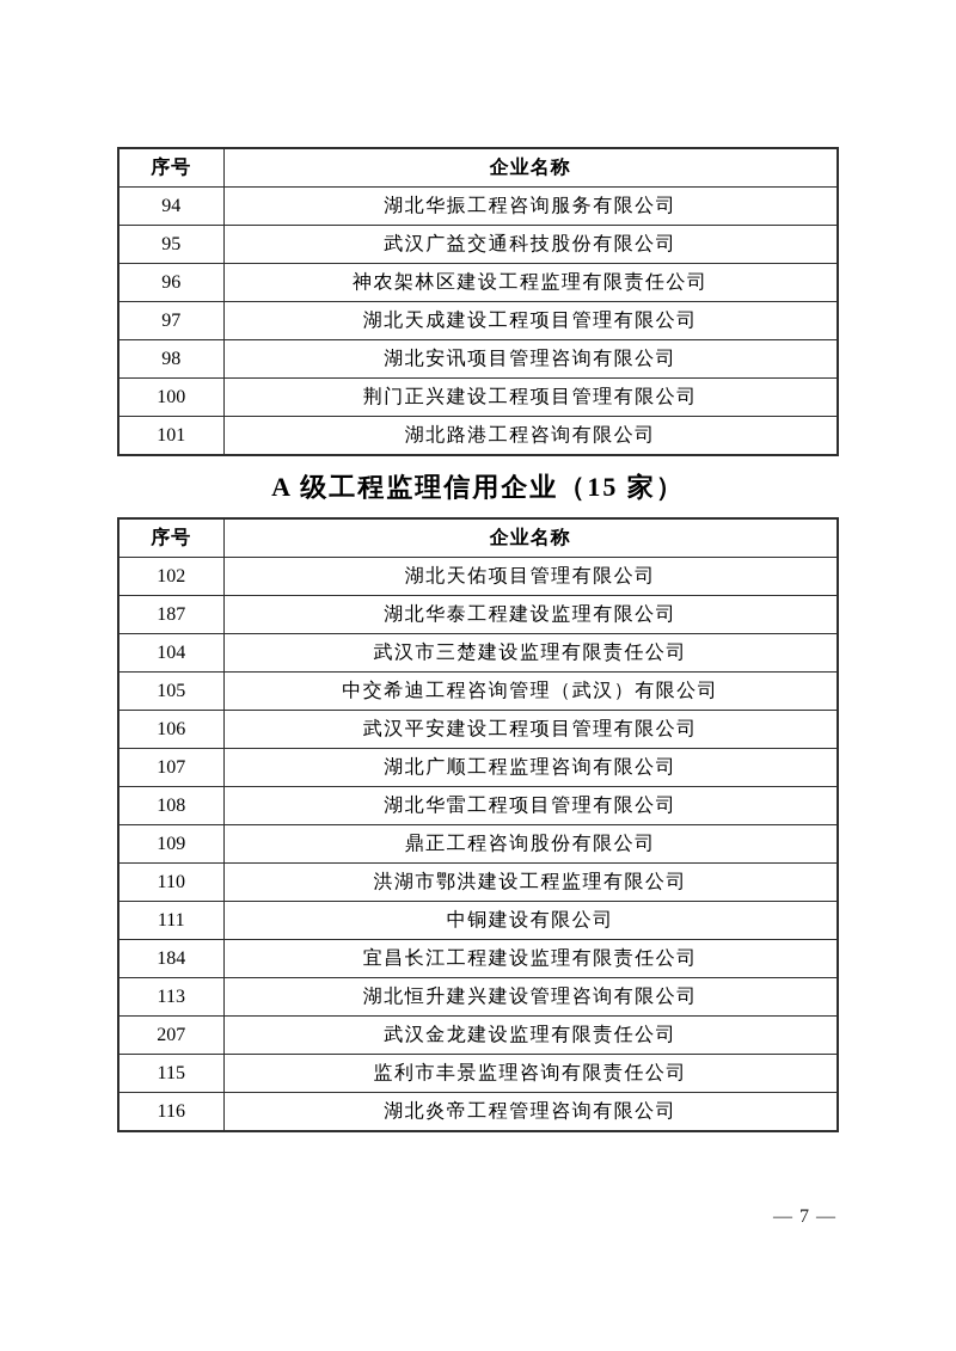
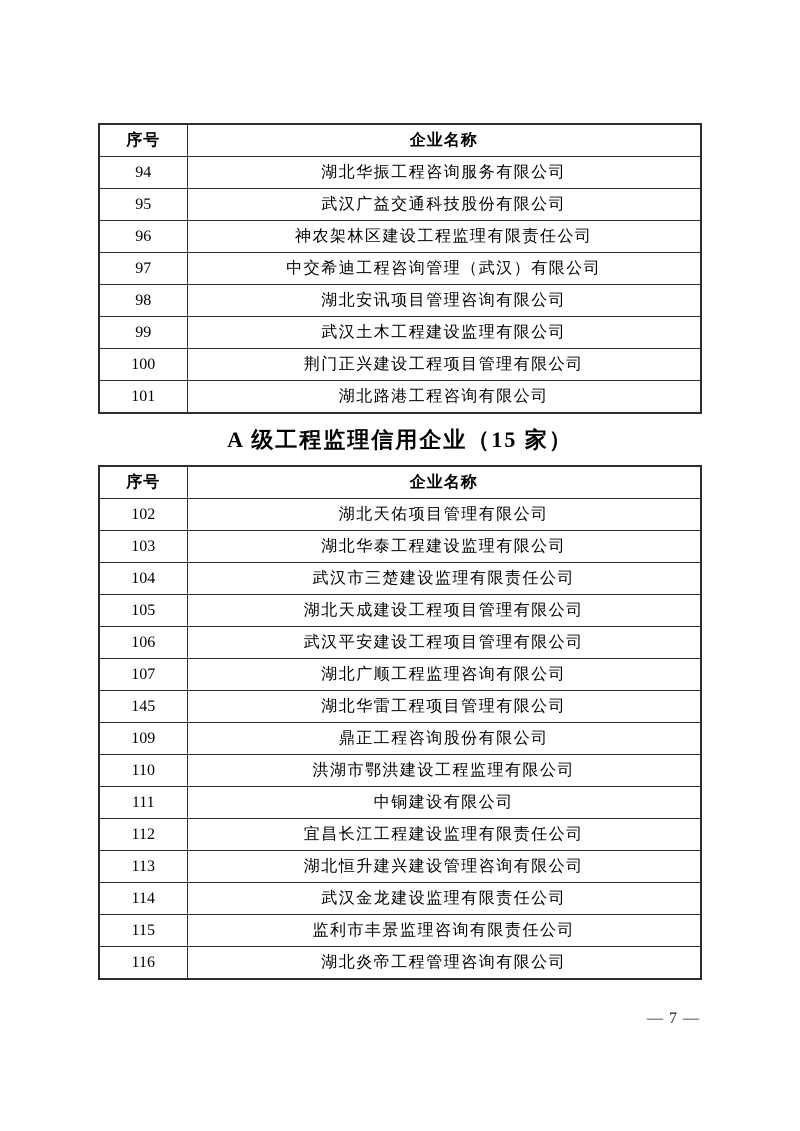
  序号	企业名称
  94	湖北华振工程咨询服务有限公司
  95	武汉广益交通科技股份有限公司
  96	神农架林区建设工程监理有限责任公司
- 97	湖北天成建设工程项目管理有限公司
+ 97	中交希迪工程咨询管理（武汉）有限公司
  98	湖北安讯项目管理咨询有限公司
+ 99	武汉土木工程建设监理有限公司
  100	荆门正兴建设工程项目管理有限公司
  101	湖北路港工程咨询有限公司
  A 级工程监理信用企业（15 家）
  序号	企业名称
  102	湖北天佑项目管理有限公司
- 187	湖北华泰工程建设监理有限公司
+ 103	湖北华泰工程建设监理有限公司
  104	武汉市三楚建设监理有限责任公司
- 105	中交希迪工程咨询管理（武汉）有限公司
+ 105	湖北天成建设工程项目管理有限公司
  106	武汉平安建设工程项目管理有限公司
  107	湖北广顺工程监理咨询有限公司
- 108	湖北华雷工程项目管理有限公司
+ 145	湖北华雷工程项目管理有限公司
  109	鼎正工程咨询股份有限公司
  110	洪湖市鄂洪建设工程监理有限公司
  111	中铜建设有限公司
- 184	宜昌长江工程建设监理有限责任公司
+ 112	宜昌长江工程建设监理有限责任公司
  113	湖北恒升建兴建设管理咨询有限公司
- 207	武汉金龙建设监理有限责任公司
+ 114	武汉金龙建设监理有限责任公司
  115	监利市丰景监理咨询有限责任公司
  116	湖北炎帝工程管理咨询有限公司
  — 7 —
